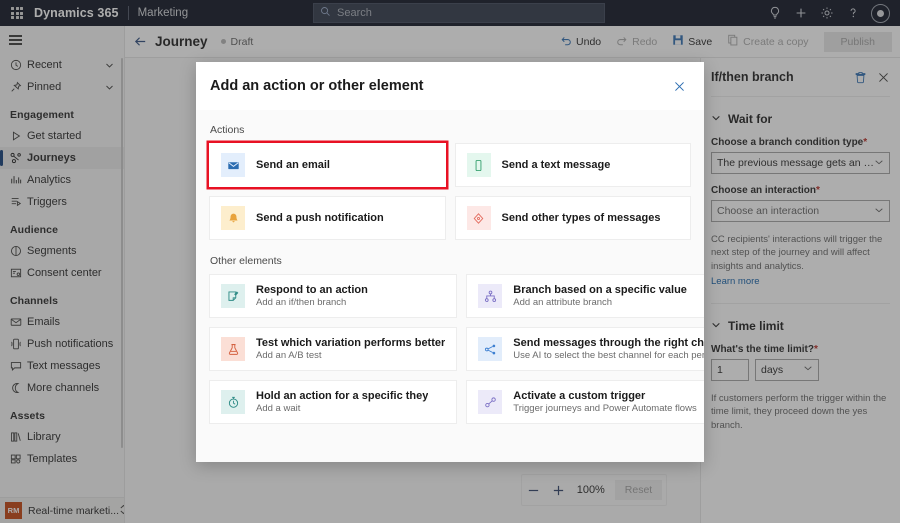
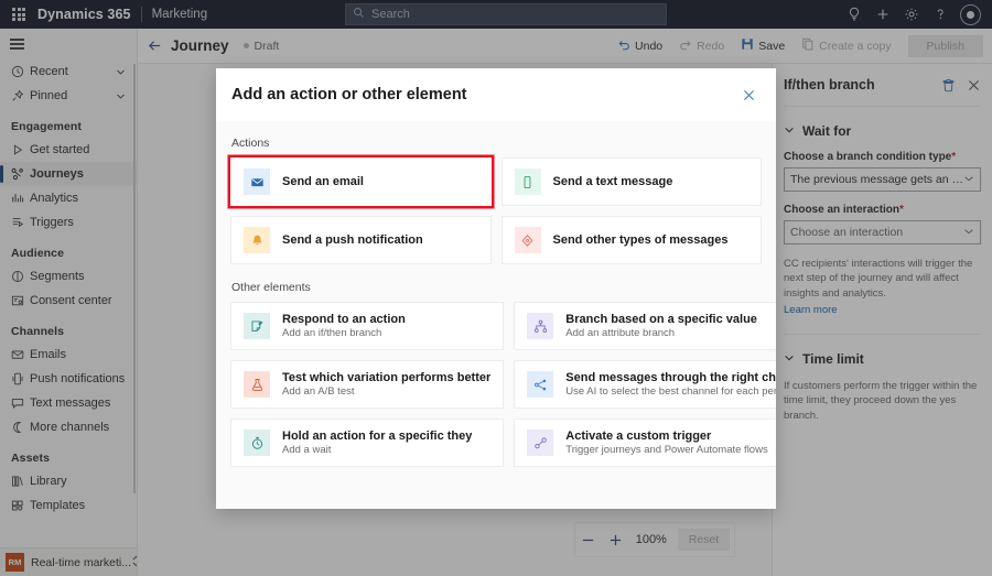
  If/then branch
  Wait for
  Choose a branch condition type*
  The previous message gets an int
  Choose an interaction*
  Choose an interaction
  CC recipients' interactions will trigger the next step of the journey and will affect insights and analytics.
  Learn more
  Time limit
- What's the time limit?*
- 1
- days
  If customers perform the trigger within the time limit, they proceed down the yes branch.
  100%
  Reset
  Journey
  Draft
  Undo
  Redo
  Save
  Create a copy
  Publish
  Recent
  Pinned
  Engagement
  Get started
  Journeys
  Analytics
  Triggers
  Audience
  Segments
  Consent center
  Channels
  Emails
  Push notifications
  Text messages
  More channels
  Assets
  Library
  Templates
  RM
  Real-time marketi...
  Dynamics 365
  Marketing
  Search
  Add an action or other element
  Actions
  Send an email
  Send a text message
  Send a push notification
  Send other types of messages
  Other elements
  Respond to an action
  Add an if/then branch
  Branch based on a specific value
  Add an attribute branch
  Test which variation performs better
  Add an A/B test
  Send messages through the right ch
  Use AI to select the best channel for each per
  Hold an action for a specific they
  Add a wait
  Activate a custom trigger
  Trigger journeys and Power Automate flows
